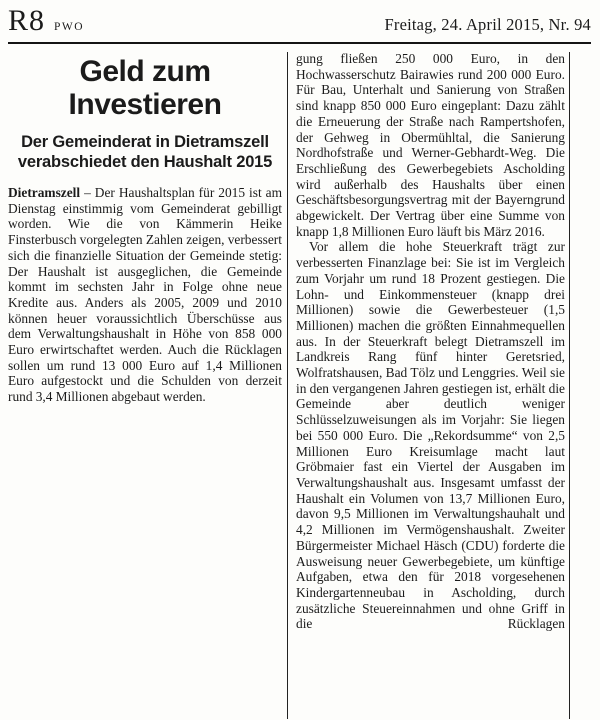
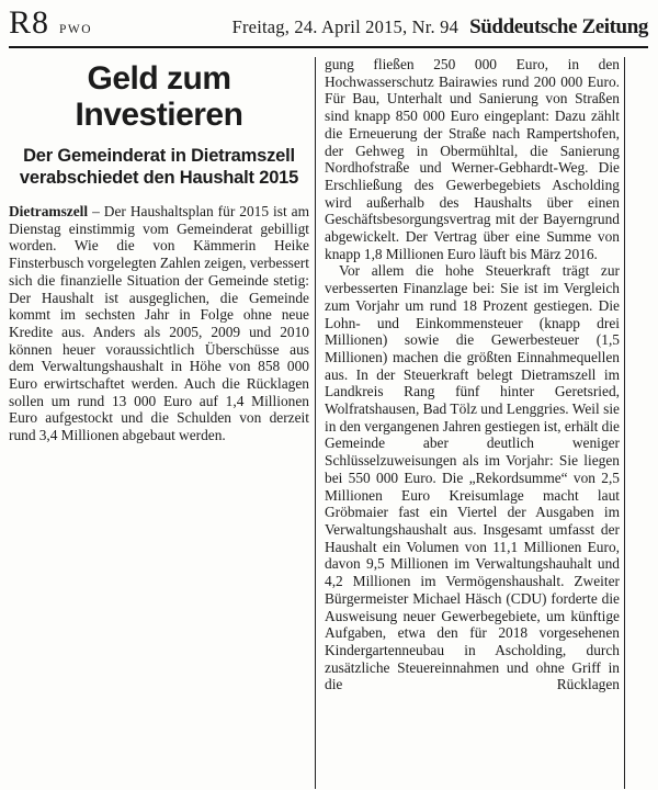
  R8
  PWO
  Freitag, 24. April 2015, Nr. 94
+ Süddeutsche Zeitung
  Geld zum Investieren
  Der Gemeinderat in Dietramszell verabschiedet den Haushalt 2015
  Dietramszell – Der Haushaltsplan für 2015 ist am Dienstag einstimmig vom Gemeinderat gebilligt worden. Wie die von Kämmerin Heike Finsterbusch vorgelegten Zahlen zeigen, verbessert sich die finanzielle Situation der Gemeinde stetig: Der Haushalt ist ausgeglichen, die Gemeinde kommt im sechsten Jahr in Folge ohne neue Kredite aus. Anders als 2005, 2009 und 2010 können heuer voraussichtlich Überschüsse aus dem Verwaltungshaushalt in Höhe von 858 000 Euro erwirtschaftet werden. Auch die Rücklagen sollen um rund 13 000 Euro auf 1,4 Millionen Euro aufgestockt und die Schulden von derzeit rund 3,4 Millionen abgebaut werden.
  gung fließen 250 000 Euro, in den Hochwasserschutz Bairawies rund 200 000 Euro. Für Bau, Unterhalt und Sanierung von Straßen sind knapp 850 000 Euro eingeplant: Dazu zählt die Erneuerung der Straße nach Rampertshofen, der Gehweg in Obermühltal, die Sanierung Nordhofstraße und Werner-Gebhardt-Weg. Die Erschließung des Gewerbegebiets Ascholding wird außerhalb des Haushalts über einen Geschäftsbesorgungsvertrag mit der Bayerngrund abgewickelt. Der Vertrag über eine Summe von knapp 1,8 Millionen Euro läuft bis März 2016.
- Vor allem die hohe Steuerkraft trägt zur verbesserten Finanzlage bei: Sie ist im Vergleich zum Vorjahr um rund 18 Prozent gestiegen. Die Lohn- und Einkommensteuer (knapp drei Millionen) sowie die Gewerbesteuer (1,5 Millionen) machen die größten Einnahmequellen aus. In der Steuerkraft belegt Dietramszell im Landkreis Rang fünf hinter Geretsried, Wolfratshausen, Bad Tölz und Lenggries. Weil sie in den vergangenen Jahren gestiegen ist, erhält die Gemeinde aber deutlich weniger Schlüsselzuweisungen als im Vorjahr: Sie liegen bei 550 000 Euro. Die „Rekordsumme“ von 2,5 Millionen Euro Kreisumlage macht laut Gröbmaier fast ein Viertel der Ausgaben im Verwaltungshaushalt aus. Insgesamt umfasst der Haushalt ein Volumen von 13,7 Millionen Euro, davon 9,5 Millionen im Verwaltungshauhalt und 4,2 Millionen im Vermögenshaushalt. Zweiter Bürgermeister Michael Häsch (CDU) forderte die Ausweisung neuer Gewerbegebiete, um künftige Aufgaben, etwa den für 2018 vorgesehenen Kindergartenneubau in Ascholding, durch zusätzliche Steuereinnahmen und ohne Griff in die Rücklagen
+ Vor allem die hohe Steuerkraft trägt zur verbesserten Finanzlage bei: Sie ist im Vergleich zum Vorjahr um rund 18 Prozent gestiegen. Die Lohn- und Einkommensteuer (knapp drei Millionen) sowie die Gewerbesteuer (1,5 Millionen) machen die größten Einnahmequellen aus. In der Steuerkraft belegt Dietramszell im Landkreis Rang fünf hinter Geretsried, Wolfratshausen, Bad Tölz und Lenggries. Weil sie in den vergangenen Jahren gestiegen ist, erhält die Gemeinde aber deutlich weniger Schlüsselzuweisungen als im Vorjahr: Sie liegen bei 550 000 Euro. Die „Rekordsumme“ von 2,5 Millionen Euro Kreisumlage macht laut Gröbmaier fast ein Viertel der Ausgaben im Verwaltungshaushalt aus. Insgesamt umfasst der Haushalt ein Volumen von 11,1 Millionen Euro, davon 9,5 Millionen im Verwaltungshauhalt und 4,2 Millionen im Vermögenshaushalt. Zweiter Bürgermeister Michael Häsch (CDU) forderte die Ausweisung neuer Gewerbegebiete, um künftige Aufgaben, etwa den für 2018 vorgesehenen Kindergartenneubau in Ascholding, durch zusätzliche Steuereinnahmen und ohne Griff in die Rücklagen
